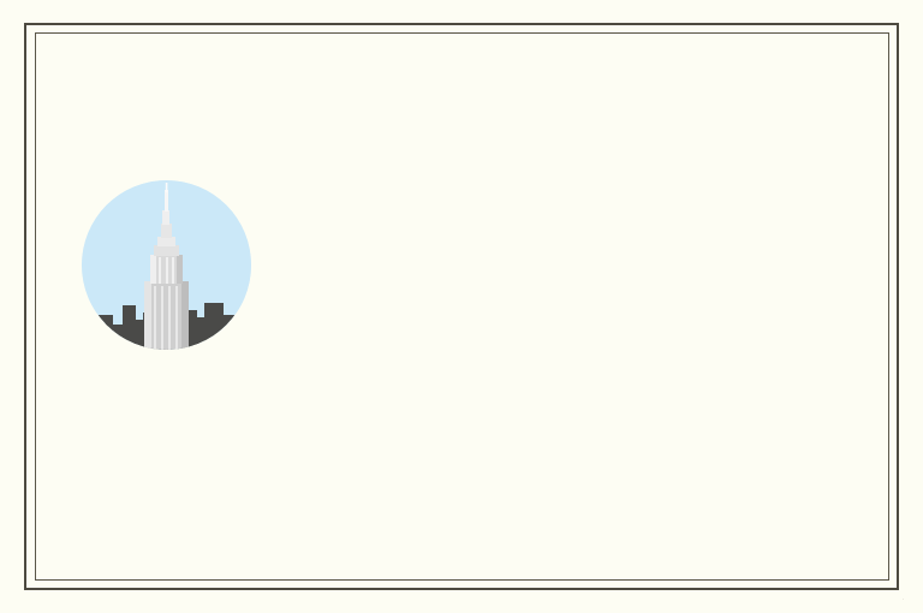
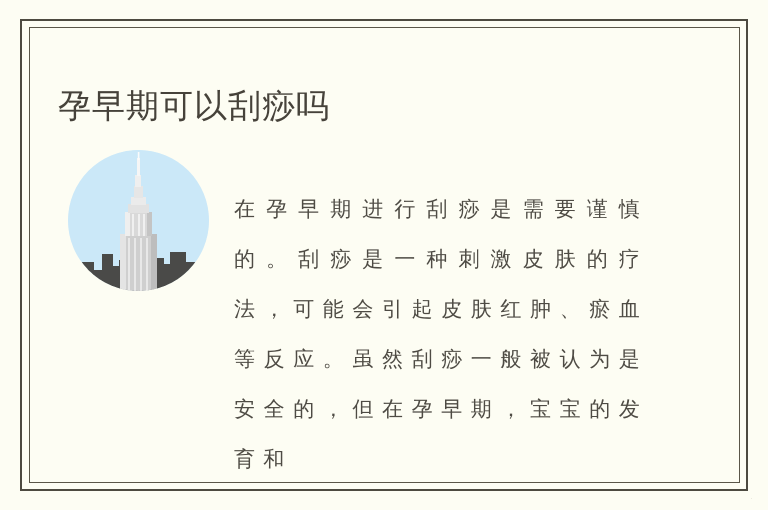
+ 孕早期可以刮痧吗
+ 在孕早期进行刮痧是需要谨慎的。刮痧是一种刺激皮肤的疗法，可能会引起皮肤红肿、瘀血等反应。虽然刮痧一般被认为是安全的，但在孕早期，宝宝的发育和
